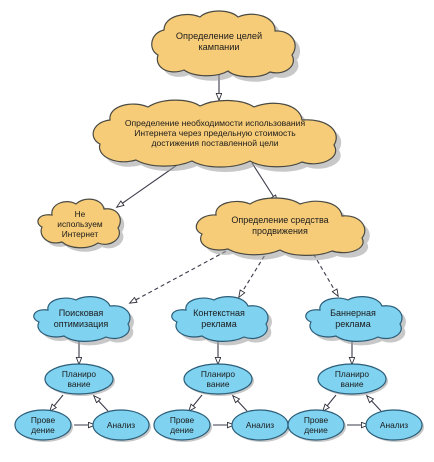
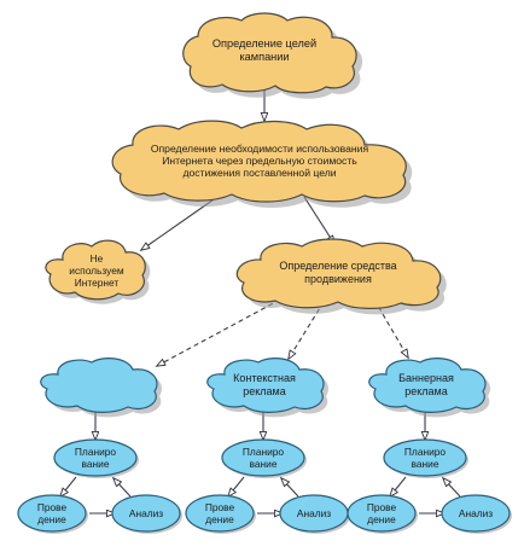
  Определение целей
  кампании
  Определение необходимости использования
  Интернета через предельную стоимость
  достижения поставленной цели
  Не
  используем
  Интернет
  Определение средства
  продвижения
- Поисковая
- оптимизация
  Контекстная
  реклама
  Баннерная
  реклама
  Планиро
  вание
  Прове
  дение
  Анализ
  Планиро
  вание
  Прове
  дение
  Анализ
  Планиро
  вание
  Прове
  дение
  Анализ
